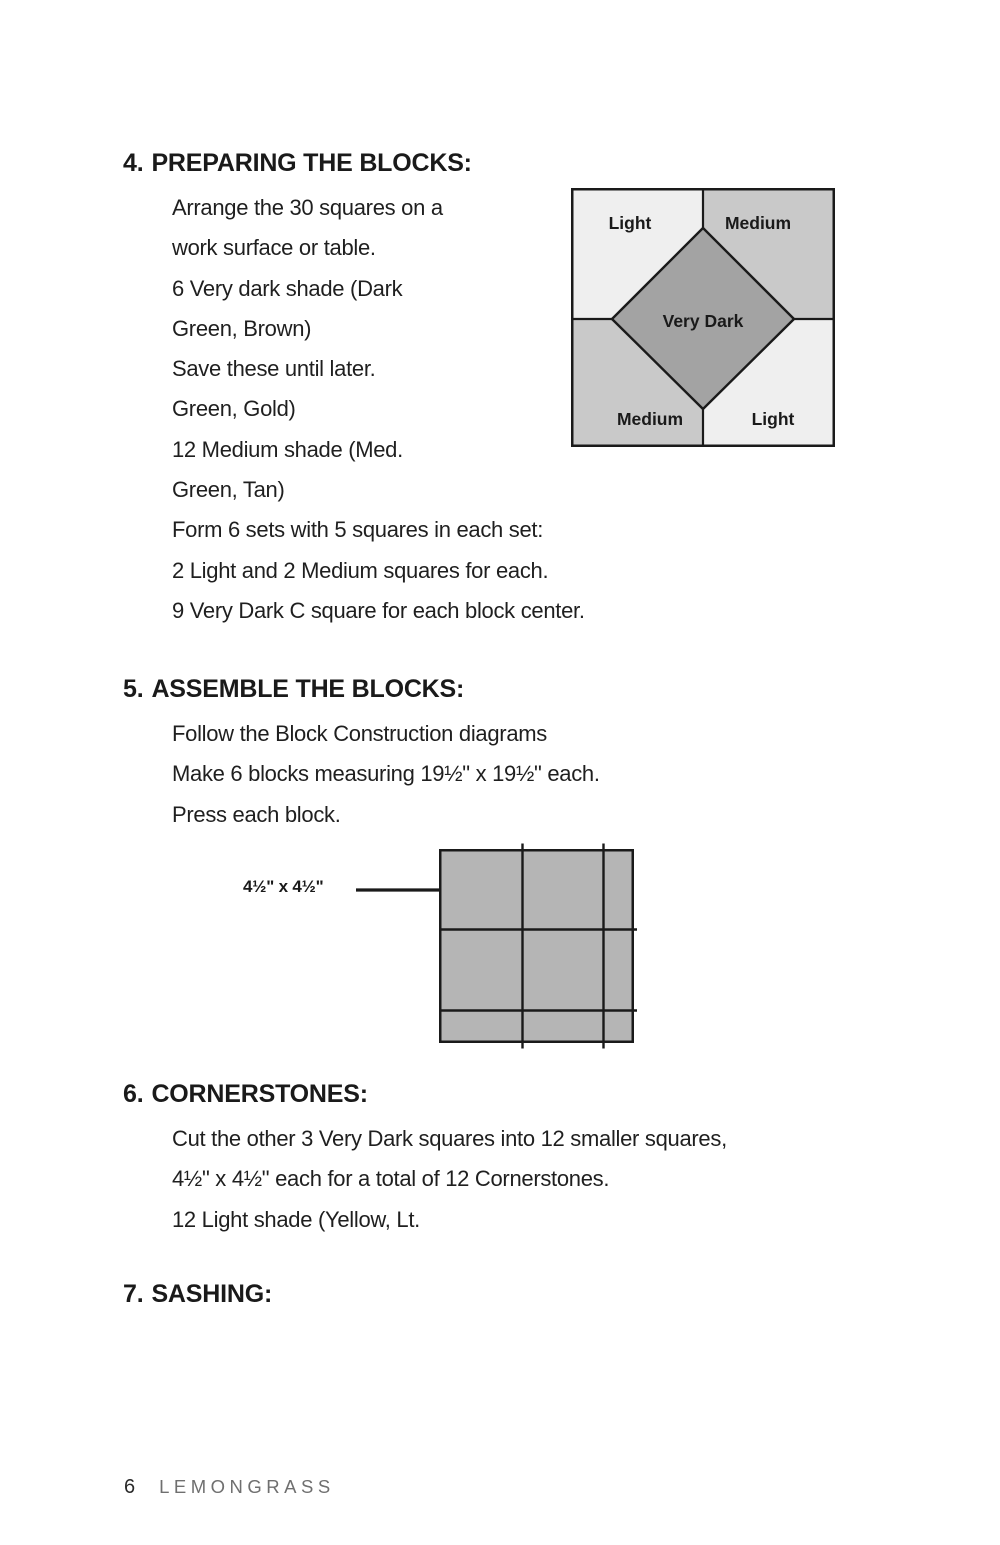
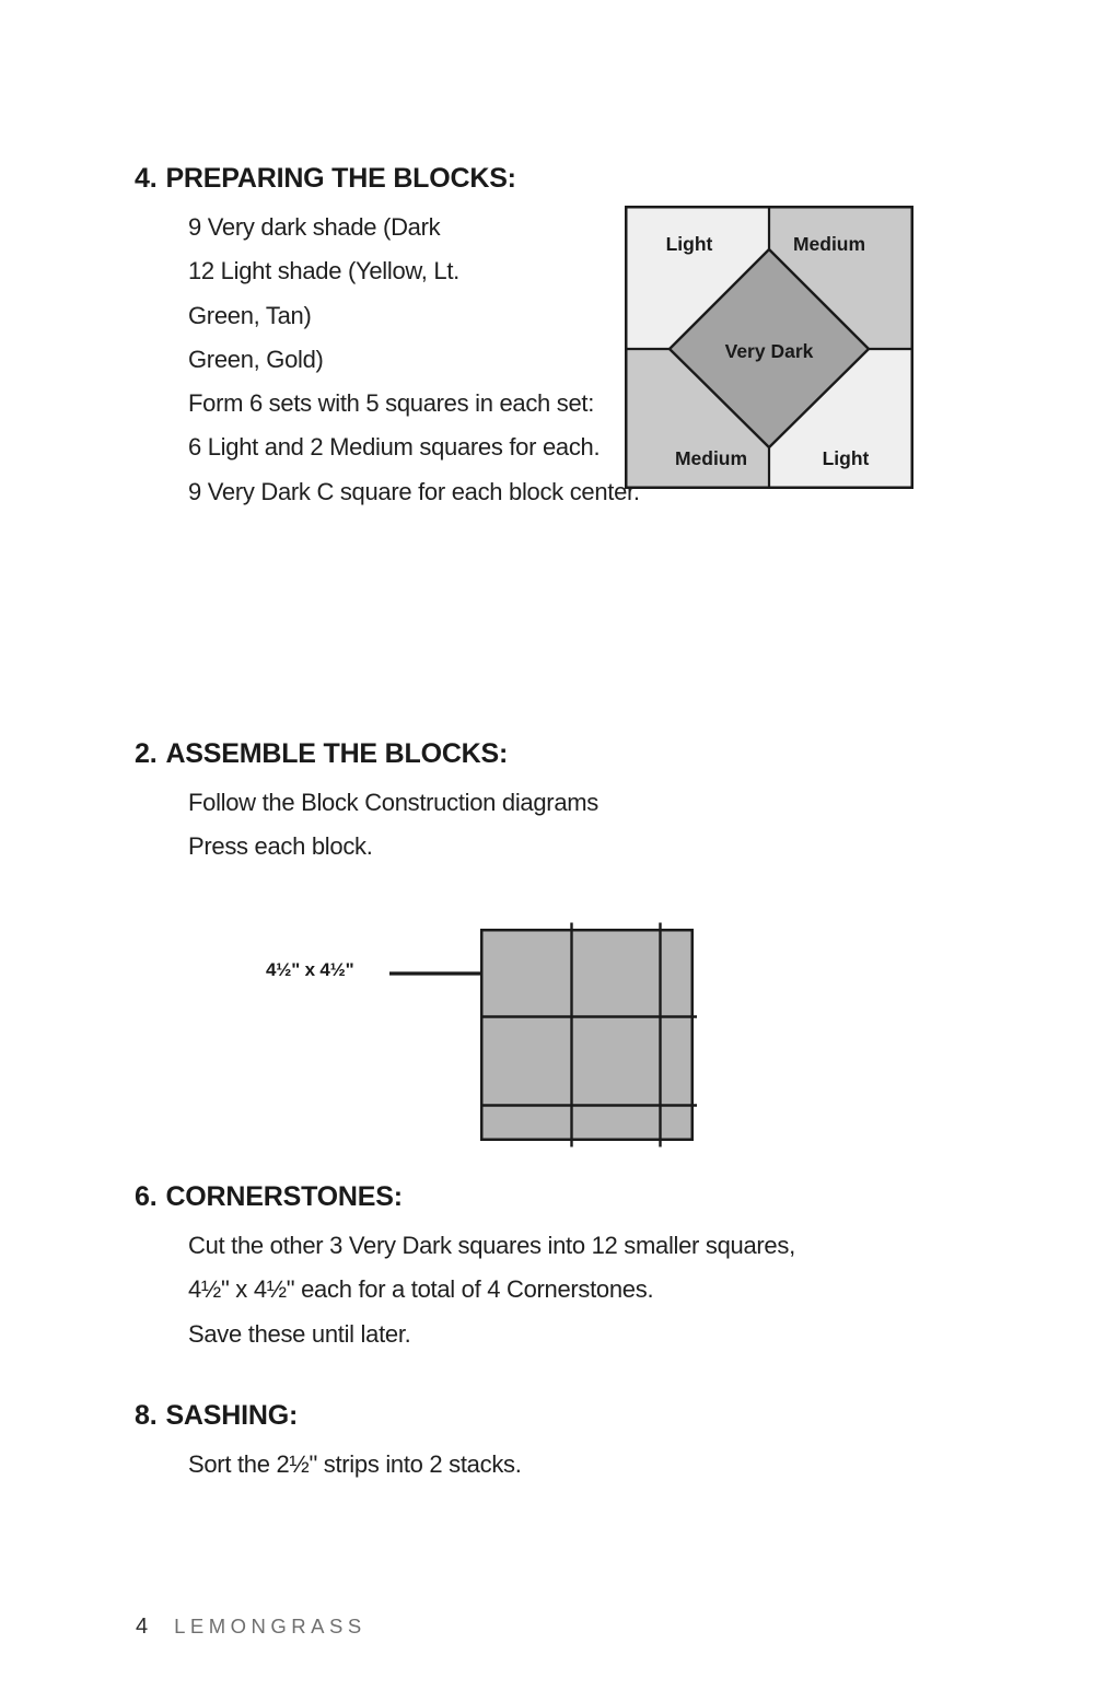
  4.
  PREPARING THE BLOCKS:
- Arrange the 30 squares on a
- work surface or table.
- 6 Very dark shade (Dark
+ 9 Very dark shade (Dark
- Green, Brown)
- Save these until later.
+ 12 Light shade (Yellow, Lt.
- Green, Gold)
+ Green, Tan)
- 12 Medium shade (Med.
- Green, Tan)
+ Green, Gold)
  Form 6 sets with 5 squares in each set:
- 2 Light and 2 Medium squares for each.
+ 6 Light and 2 Medium squares for each.
  9 Very Dark C square for each block center.
  Light
  Medium
  Very Dark
  Medium
  Light
- 5.
+ 2.
  ASSEMBLE THE BLOCKS:
  Follow the Block Construction diagrams
- Make 6 blocks measuring 19½" x 19½" each.
  Press each block.
  4½" x 4½"
  6.
  CORNERSTONES:
  Cut the other 3 Very Dark squares into 12 smaller squares,
- 4½" x 4½" each for a total of 12 Cornerstones.
+ 4½" x 4½" each for a total of 4 Cornerstones.
- 12 Light shade (Yellow, Lt.
+ Save these until later.
- 7.
+ 8.
  SASHING:
+ Sort the 2½" strips into 2 stacks.
- 6
+ 4
  LEMONGRASS
